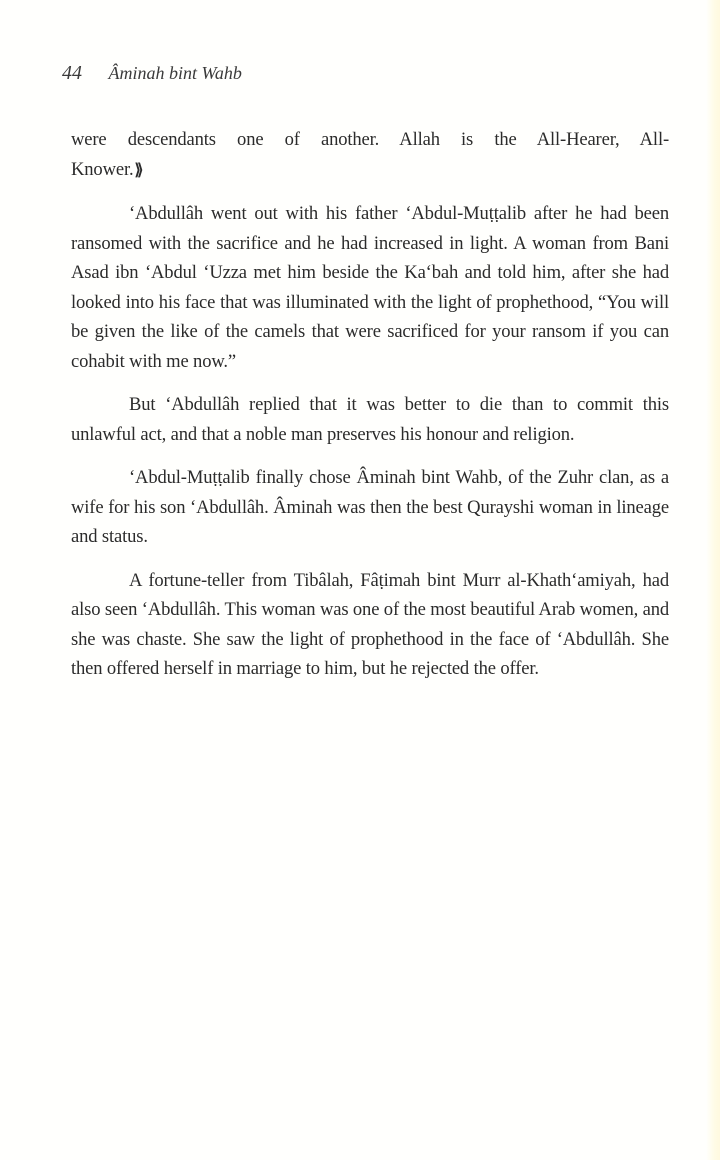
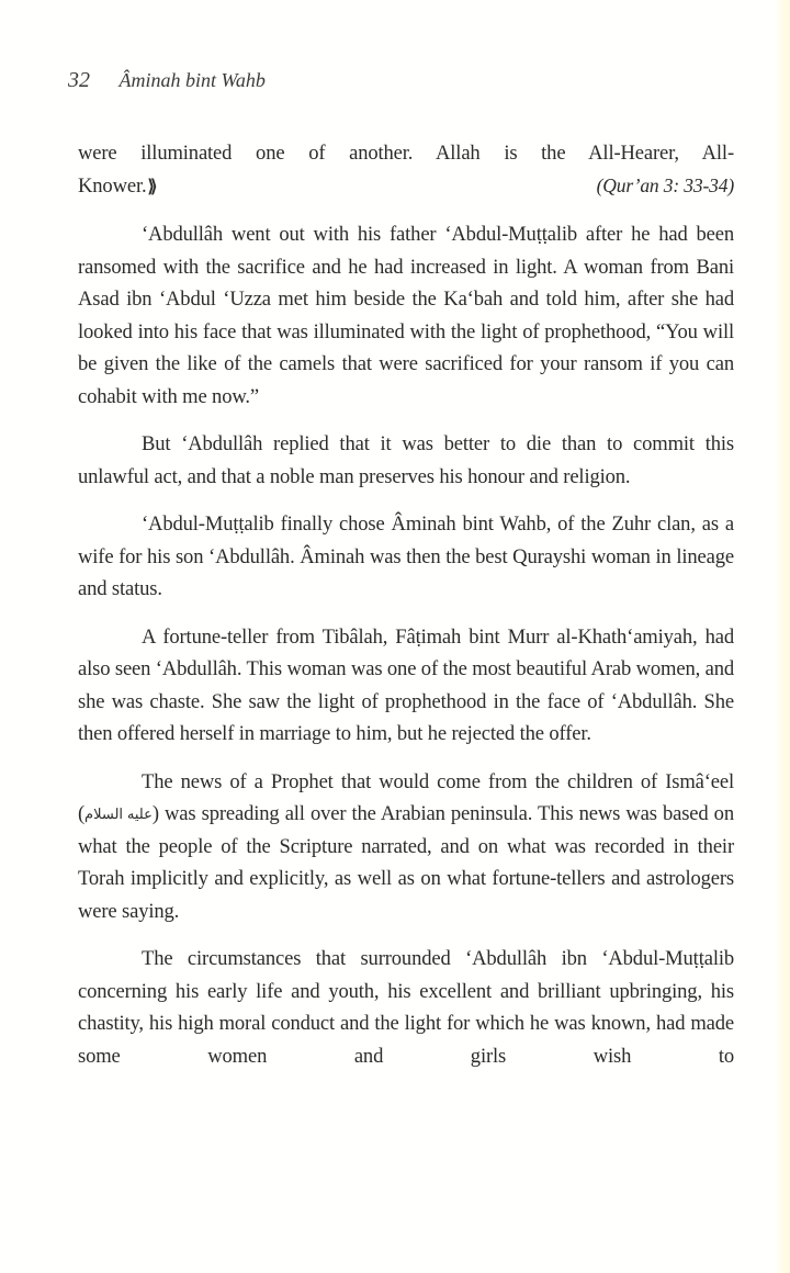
- 44 Âminah bint Wahb
+ 32 Âminah bint Wahb
- were descendants one of another. Allah is the All-Hearer, All-
+ were illuminated one of another. Allah is the All-Hearer, All-
  Knower.⟫
+ (Qur’an 3: 33-34)
  ‘Abdullâh went out with his father ‘Abdul-Muṭṭalib after he had been ransomed with the sacrifice and he had increased in light. A woman from Bani Asad ibn ‘Abdul ‘Uzza met him beside the Ka‘bah and told him, after she had looked into his face that was illuminated with the light of prophethood, “You will be given the like of the camels that were sacrificed for your ransom if you can cohabit with me now.”
  But ‘Abdullâh replied that it was better to die than to commit this unlawful act, and that a noble man preserves his honour and religion.
  ‘Abdul-Muṭṭalib finally chose Âminah bint Wahb, of the Zuhr clan, as a wife for his son ‘Abdullâh. Âminah was then the best Qurayshi woman in lineage and status.
  A fortune-teller from Tibâlah, Fâṭimah bint Murr al-Khath‘amiyah, had also seen ‘Abdullâh. This woman was one of the most beautiful Arab women, and she was chaste. She saw the light of prophethood in the face of ‘Abdullâh. She then offered herself in marriage to him, but he rejected the offer.
+ The news of a Prophet that would come from the children of Ismâ‘eel ( عليه السلام ) was spreading all over the Arabian peninsula. This news was based on what the people of the Scripture narrated, and on what was recorded in their Torah implicitly and explicitly, as well as on what fortune-tellers and astrologers were saying.
+ The circumstances that surrounded ‘Abdullâh ibn ‘Abdul-Muṭṭalib concerning his early life and youth, his excellent and brilliant upbringing, his chastity, his high moral conduct and the light for which he was known, had made some women and girls wish to
